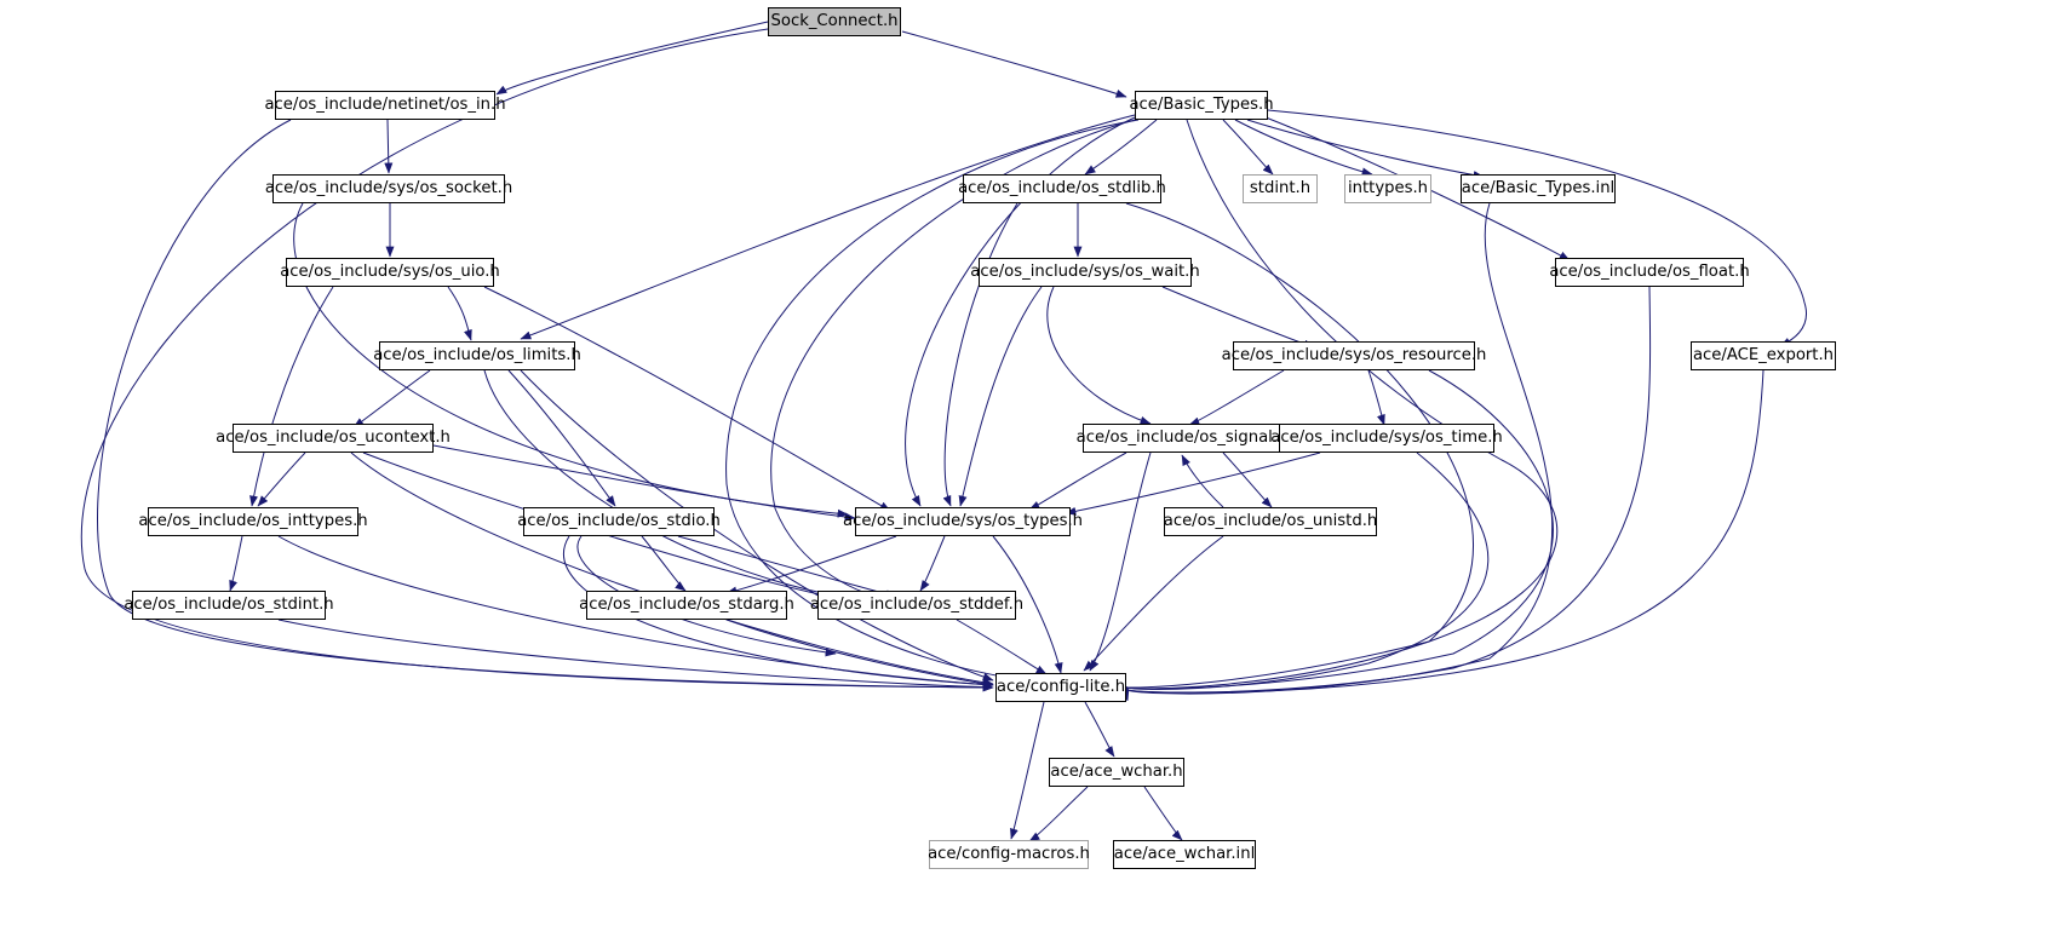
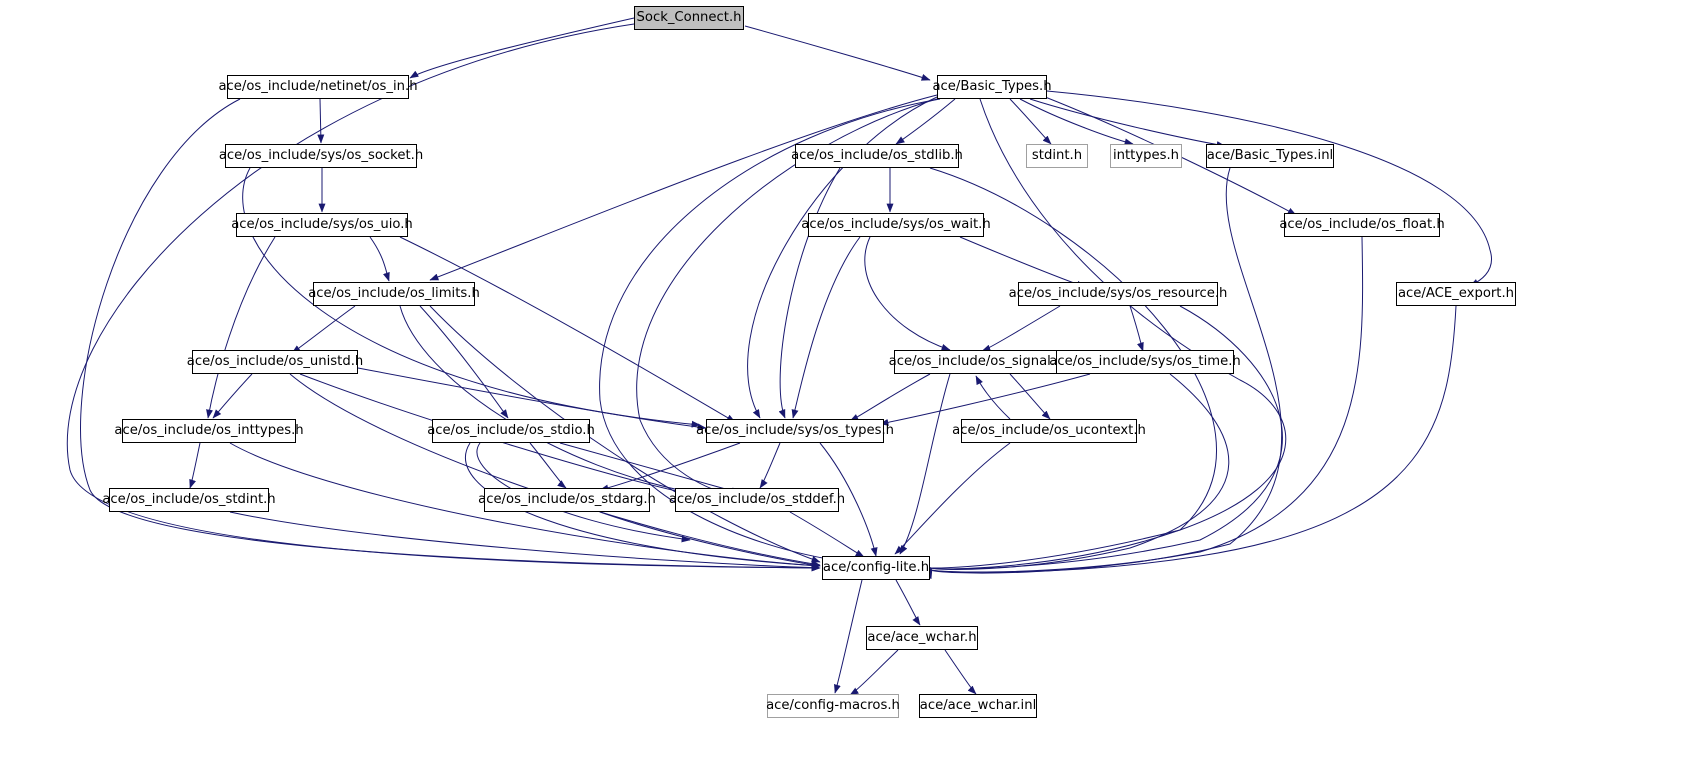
  Sock_Connect.h
  ace/os_include/netinet/os_in.h
  ace/Basic_Types.h
  ace/os_include/sys/os_socket.h
  ace/os_include/os_stdlib.h
  stdint.h
  inttypes.h
  ace/Basic_Types.inl
  ace/os_include/sys/os_uio.h
  ace/os_include/sys/os_wait.h
  ace/os_include/os_float.h
  ace/os_include/os_limits.h
  ace/os_include/sys/os_resource.h
  ace/ACE_export.h
- ace/os_include/os_ucontext.h
+ ace/os_include/os_unistd.h
  ace/os_include/os_signal.
  ace/os_include/sys/os_time.h
  ace/os_include/os_inttypes.h
  ace/os_include/os_stdio.h
  ace/os_include/sys/os_types.h
- ace/os_include/os_unistd.h
+ ace/os_include/os_ucontext.h
  ace/os_include/os_stdint.h
  ace/os_include/os_stdarg.h
  ace/os_include/os_stddef.h
  ace/config-lite.h
  ace/ace_wchar.h
  ace/config-macros.h
  ace/ace_wchar.inl
